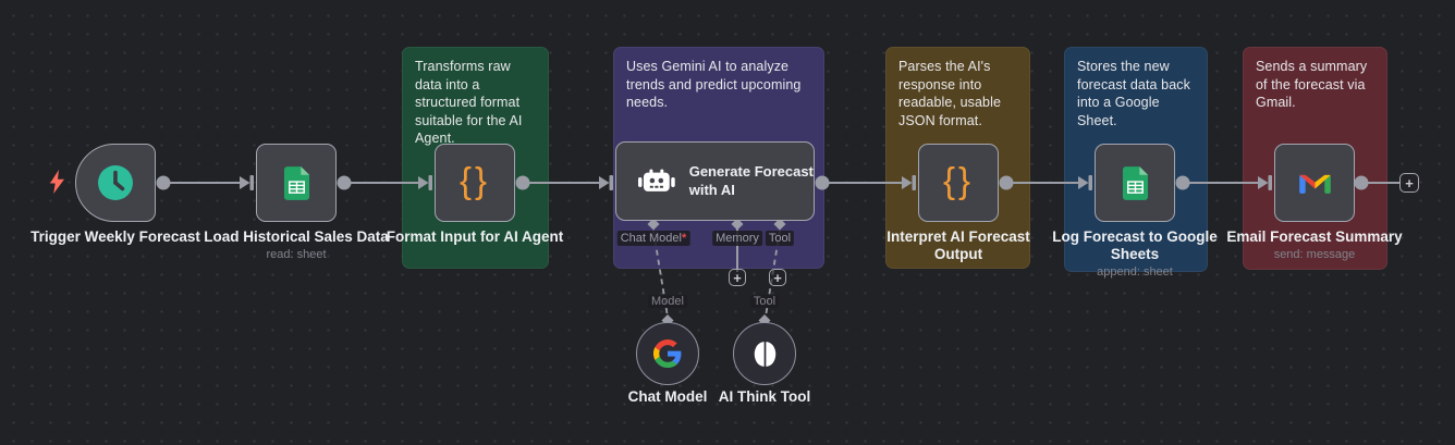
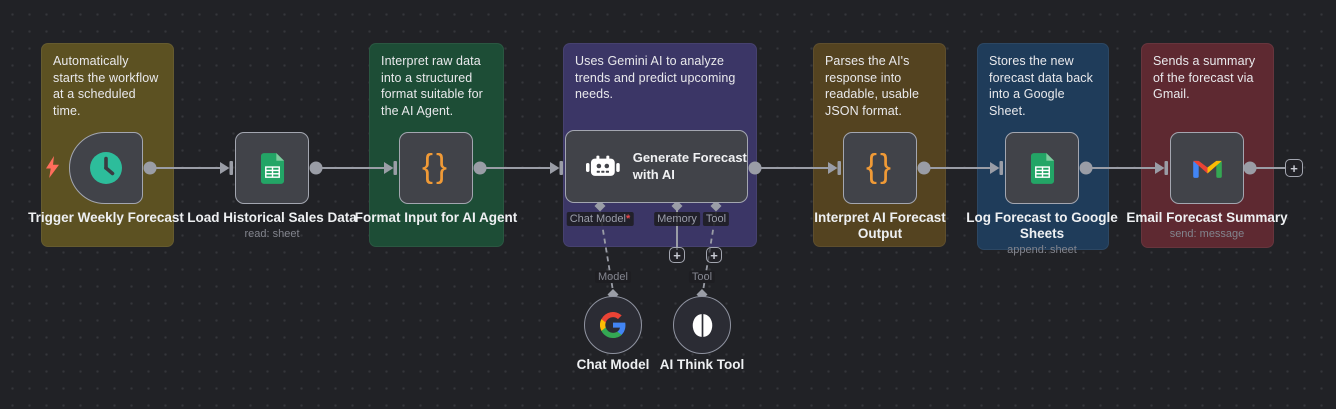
+ Automatically starts the workflow at a scheduled time.
- Transforms raw data into a structured format suitable for the AI Agent.
+ Interpret raw data into a structured format suitable for the AI Agent.
  Uses Gemini AI to analyze trends and predict upcoming needs.
  Parses the AI's response into readable, usable JSON format.
  Stores the new forecast data back into a Google Sheet.
  Sends a summary of the forecast via Gmail.
  Trigger Weekly Forecast
  Load Historical Sales Data
  read: sheet
  {}
  Format Input for AI Agent
  Generate Forecast with AI
  Chat Model*
  Memory
  Tool
  +
  +
  {}
  Interpret AI Forecast Output
  Log Forecast to Google Sheets
  append: sheet
  Email Forecast Summary
  send: message
  +
  Model
  Tool
  Chat Model
  AI Think Tool
